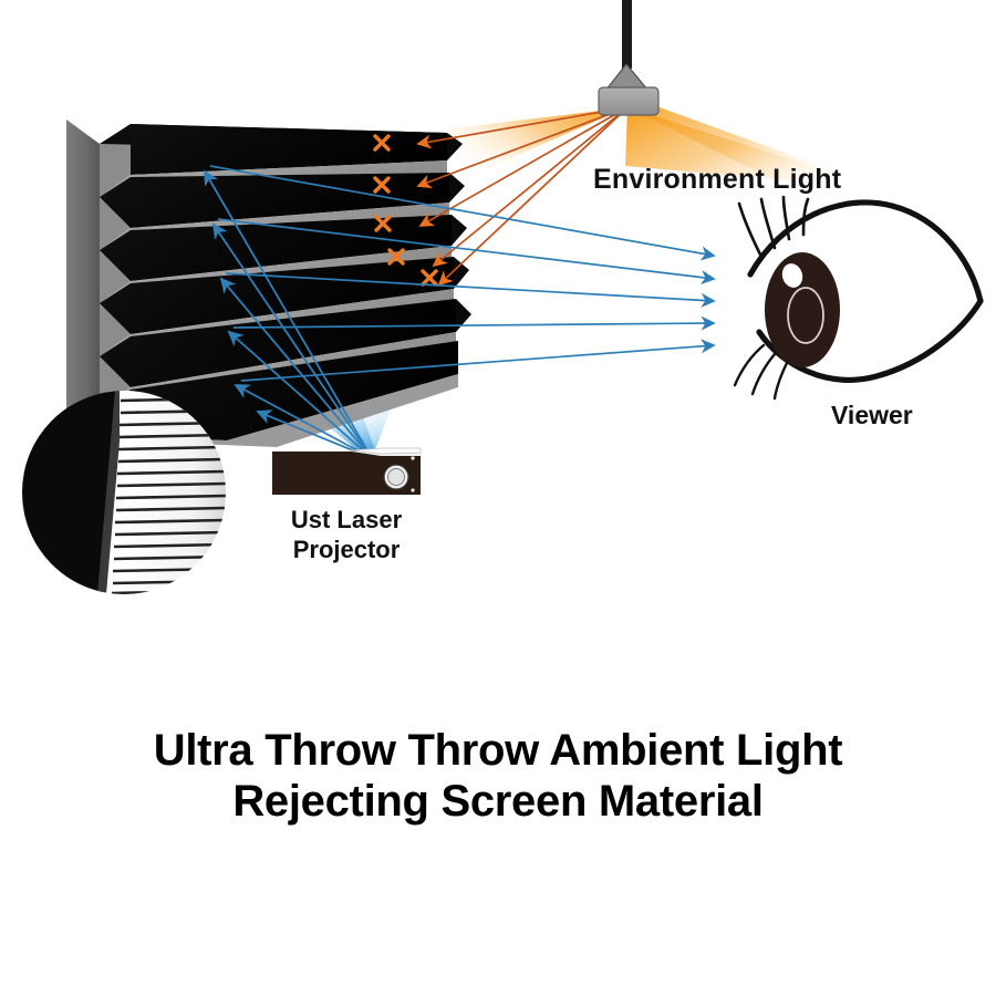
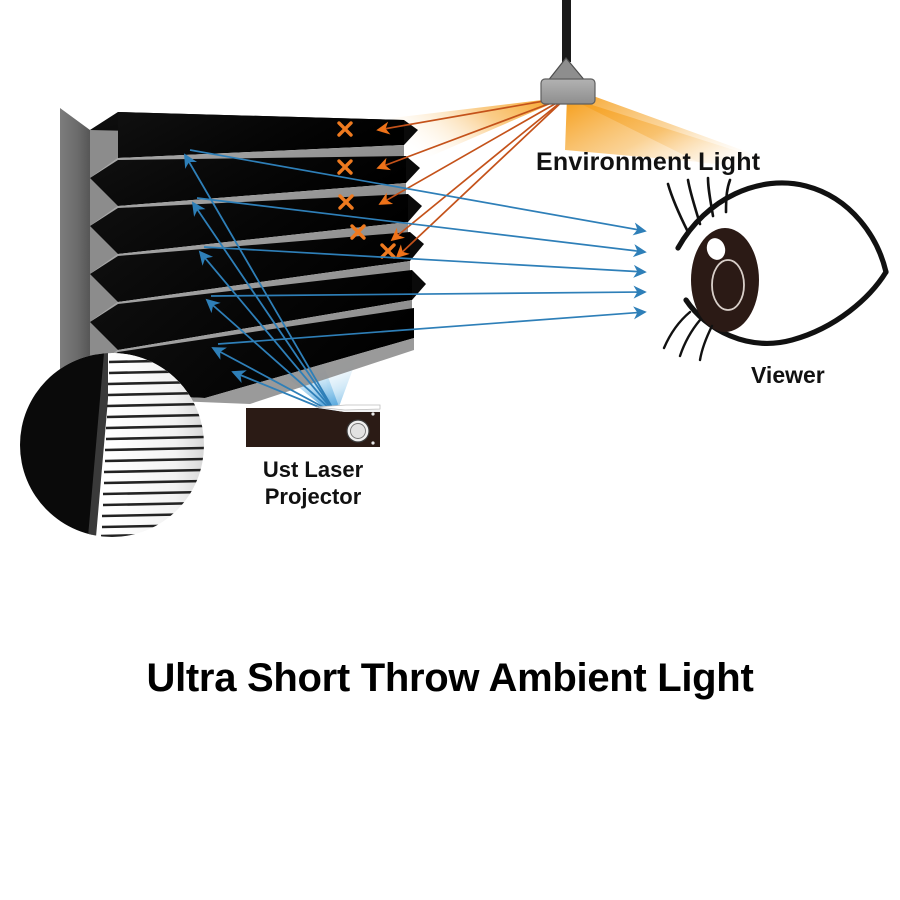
  Environment Light
  Viewer
  Ust Laser
  Projector
- Ultra Throw Throw Ambient Light
+ Ultra Short Throw Ambient Light
- Rejecting Screen Material
